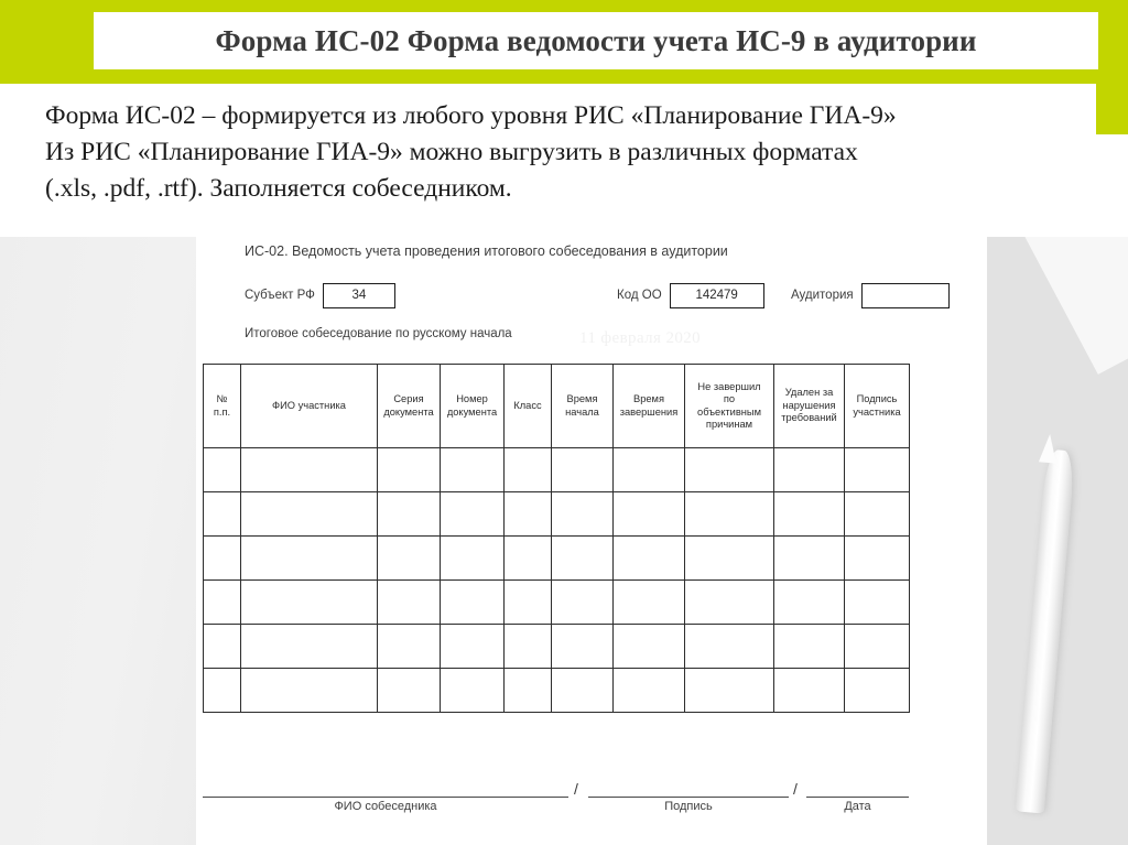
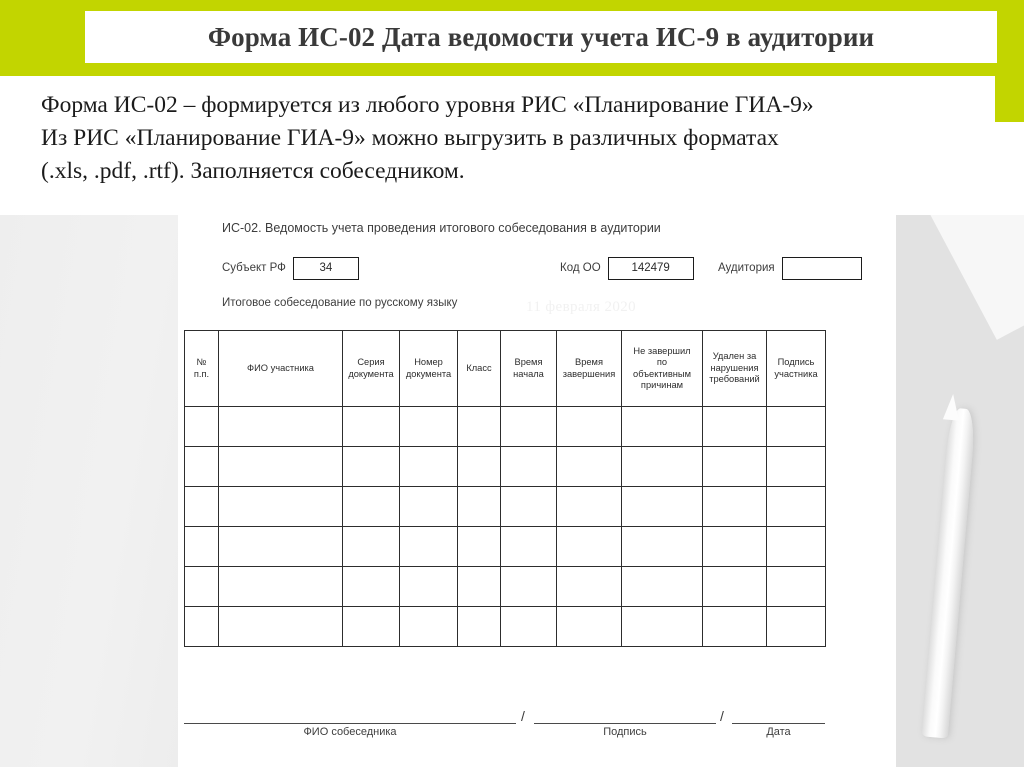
- Форма ИС-02 Форма ведомости учета ИС-9 в аудитории
+ Форма ИС-02 Дата ведомости учета ИС-9 в аудитории
  Форма ИС-02 – формируется из любого уровня РИС «Планирование ГИА-9»
  Из РИС «Планирование ГИА-9» можно выгрузить в различных форматах
  (.xls, .pdf, .rtf). Заполняется собеседником.
  ИС-02. Ведомость учета проведения итогового собеседования в аудитории
  Субъект РФ
  34
  Код ОО
  142479
  Аудитория
- Итоговое собеседование по русскому начала
+ Итоговое собеседование по русскому языку
  № п.п.	ФИО участника	Серия документа	Номер документа	Класс	Время начала	Время завершения	Не завершил по объективным причинам	Удален за нарушения требований	Подпись участника
  /
  /
  ФИО собеседника
  Подпись
  Дата
